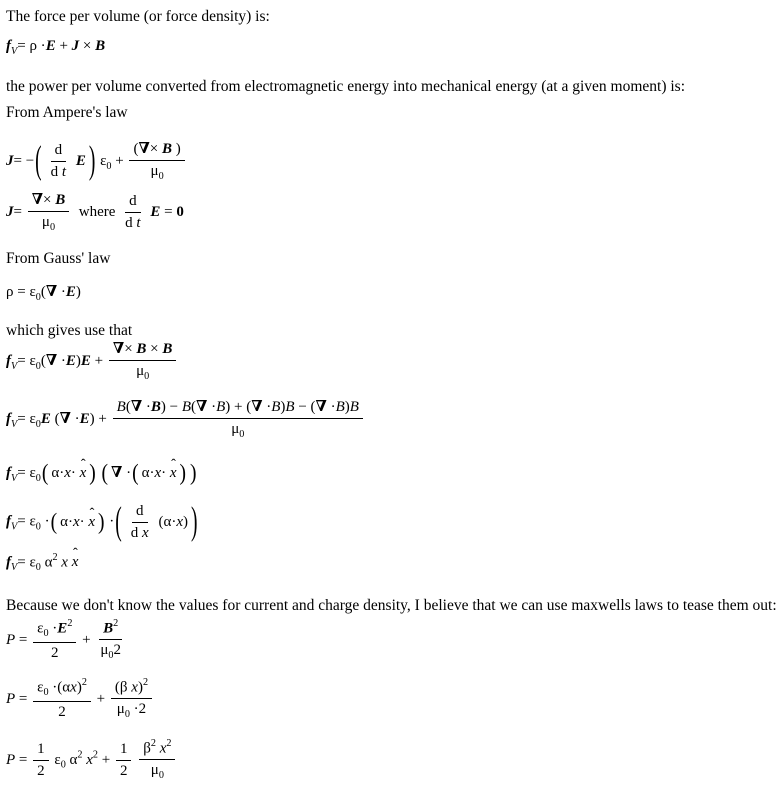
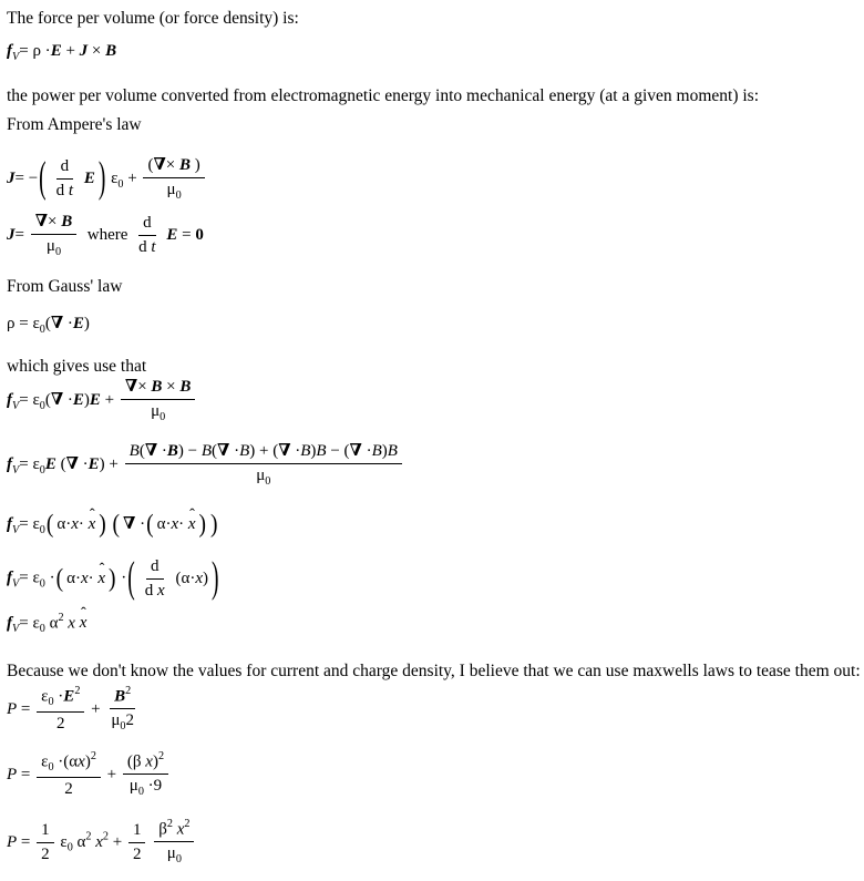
  The force per volume (or force density) is:
  fV= ρ ·E + J × B
  the power per volume converted from electromagnetic energy into mechanical energy (at a given moment) is:
  From Ampere's law
  J= −(
  d
  d t
  E ) ε0 +
  (∇× B )
  μ0
  J=
  ∇× B
  μ0
  where
  d
  d t
  E = 0
  From Gauss' law
  ρ = ε0(∇ ·E)
  which gives use that
  fV= ε0(∇ ·E)E +
  ∇× B × B
  μ0
  fV= ε0E (∇ ·E) +
  B(∇ ·B) − B(∇ ·B) + (∇ ·B)B − (∇ ·B)B
  μ0
  fV= ε0( α·x·
  ˆ
  x ) ( ∇ ·( α·x·
  ˆ
  x ) )
  fV= ε0 ·( α·x·
  ˆ
  x ) ·(
  d
  d x
  (α·x) )
  fV= ε0 α2 x
  ˆ
  x
  Because we don't know the values for current and charge density, I believe that we can use maxwells laws to tease them out:
  P =
  ε0 ·E2
  2
  +
  B2
  μ02
  P =
  ε0 ·(αx)2
  2
  +
  (β x)2
- μ0 ·2
+ μ0 ·9
  P =
  1
  2
  ε0 α2 x2 +
  1
  2
  β2 x2
  μ0
